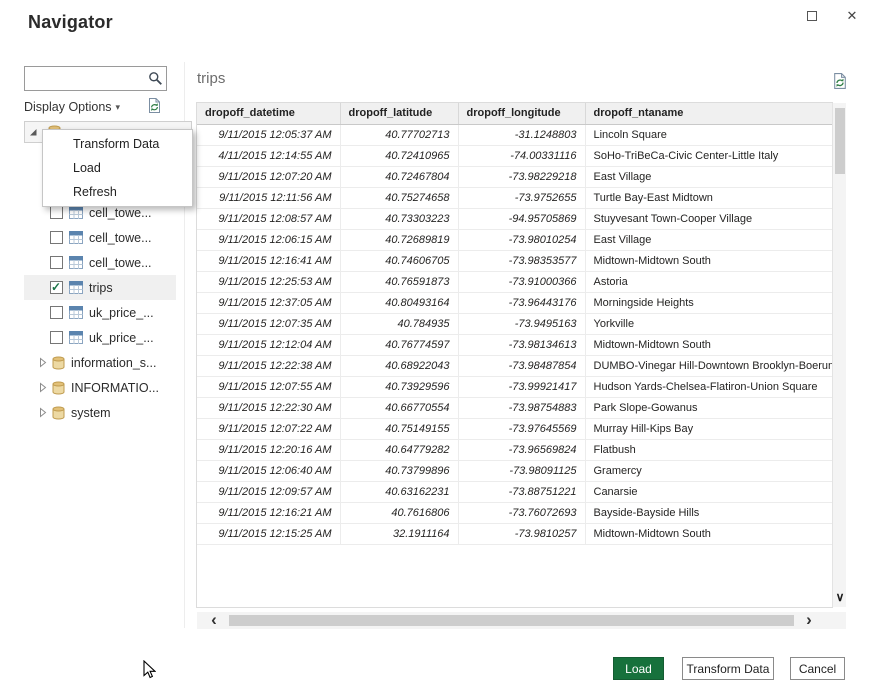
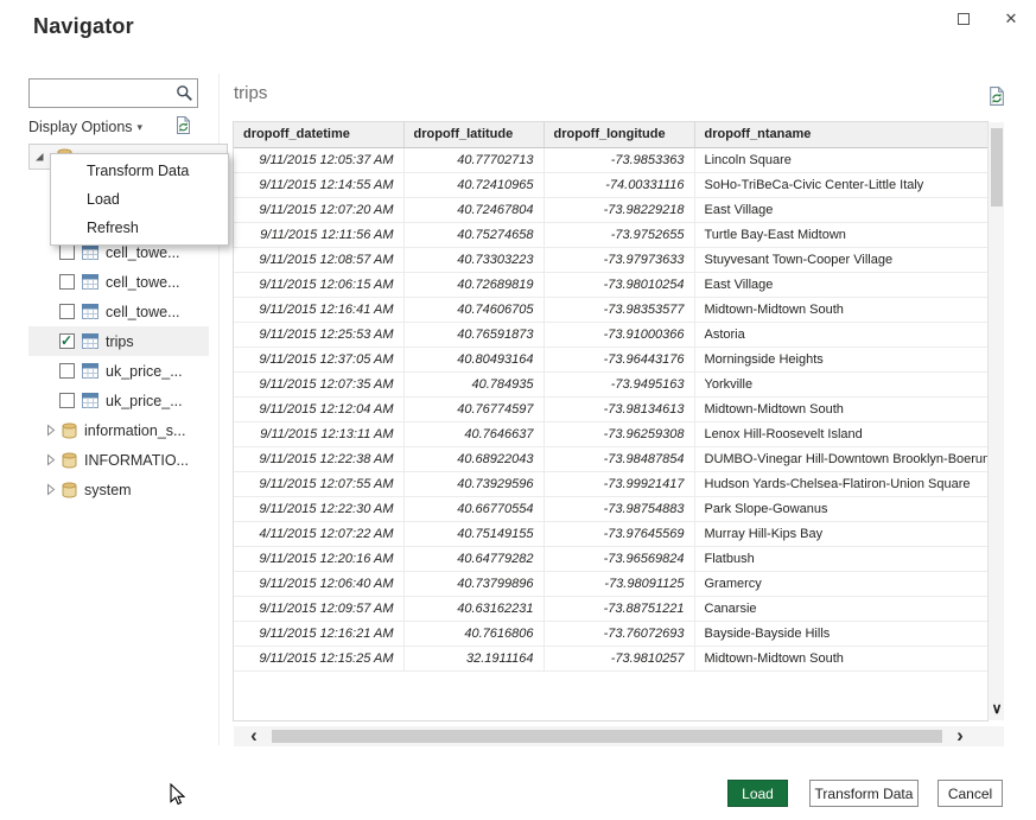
  Navigator
  ✕
  Display Options
  ▾
  cell_towe...
  cell_towe...
  cell_towe...
  trips
  uk_price_...
  uk_price_...
  information_s...
  INFORMATIO...
  system
  Transform Data
  Load
  Refresh
  trips
  dropoff_datetime	dropoff_latitude	dropoff_longitude	dropoff_ntaname
- 9/11/2015 12:05:37 AM	40.77702713	-31.1248803	Lincoln Square
+ 9/11/2015 12:05:37 AM	40.77702713	-73.9853363	Lincoln Square
- 4/11/2015 12:14:55 AM	40.72410965	-74.00331116	SoHo-TriBeCa-Civic Center-Little Italy
+ 9/11/2015 12:14:55 AM	40.72410965	-74.00331116	SoHo-TriBeCa-Civic Center-Little Italy
  9/11/2015 12:07:20 AM	40.72467804	-73.98229218	East Village
  9/11/2015 12:11:56 AM	40.75274658	-73.9752655	Turtle Bay-East Midtown
- 9/11/2015 12:08:57 AM	40.73303223	-94.95705869	Stuyvesant Town-Cooper Village
+ 9/11/2015 12:08:57 AM	40.73303223	-73.97973633	Stuyvesant Town-Cooper Village
  9/11/2015 12:06:15 AM	40.72689819	-73.98010254	East Village
  9/11/2015 12:16:41 AM	40.74606705	-73.98353577	Midtown-Midtown South
  9/11/2015 12:25:53 AM	40.76591873	-73.91000366	Astoria
  9/11/2015 12:37:05 AM	40.80493164	-73.96443176	Morningside Heights
  9/11/2015 12:07:35 AM	40.784935	-73.9495163	Yorkville
  9/11/2015 12:12:04 AM	40.76774597	-73.98134613	Midtown-Midtown South
+ 9/11/2015 12:13:11 AM	40.7646637	-73.96259308	Lenox Hill-Roosevelt Island
  9/11/2015 12:22:38 AM	40.68922043	-73.98487854	DUMBO-Vinegar Hill-Downtown Brooklyn-Boeru
  9/11/2015 12:07:55 AM	40.73929596	-73.99921417	Hudson Yards-Chelsea-Flatiron-Union Square
  9/11/2015 12:22:30 AM	40.66770554	-73.98754883	Park Slope-Gowanus
- 9/11/2015 12:07:22 AM	40.75149155	-73.97645569	Murray Hill-Kips Bay
+ 4/11/2015 12:07:22 AM	40.75149155	-73.97645569	Murray Hill-Kips Bay
  9/11/2015 12:20:16 AM	40.64779282	-73.96569824	Flatbush
  9/11/2015 12:06:40 AM	40.73799896	-73.98091125	Gramercy
  9/11/2015 12:09:57 AM	40.63162231	-73.88751221	Canarsie
  9/11/2015 12:16:21 AM	40.7616806	-73.76072693	Bayside-Bayside Hills
  9/11/2015 12:15:25 AM	32.1911164	-73.9810257	Midtown-Midtown South
  ∨
  ‹
  ›
  Load
  Transform Data
  Cancel
